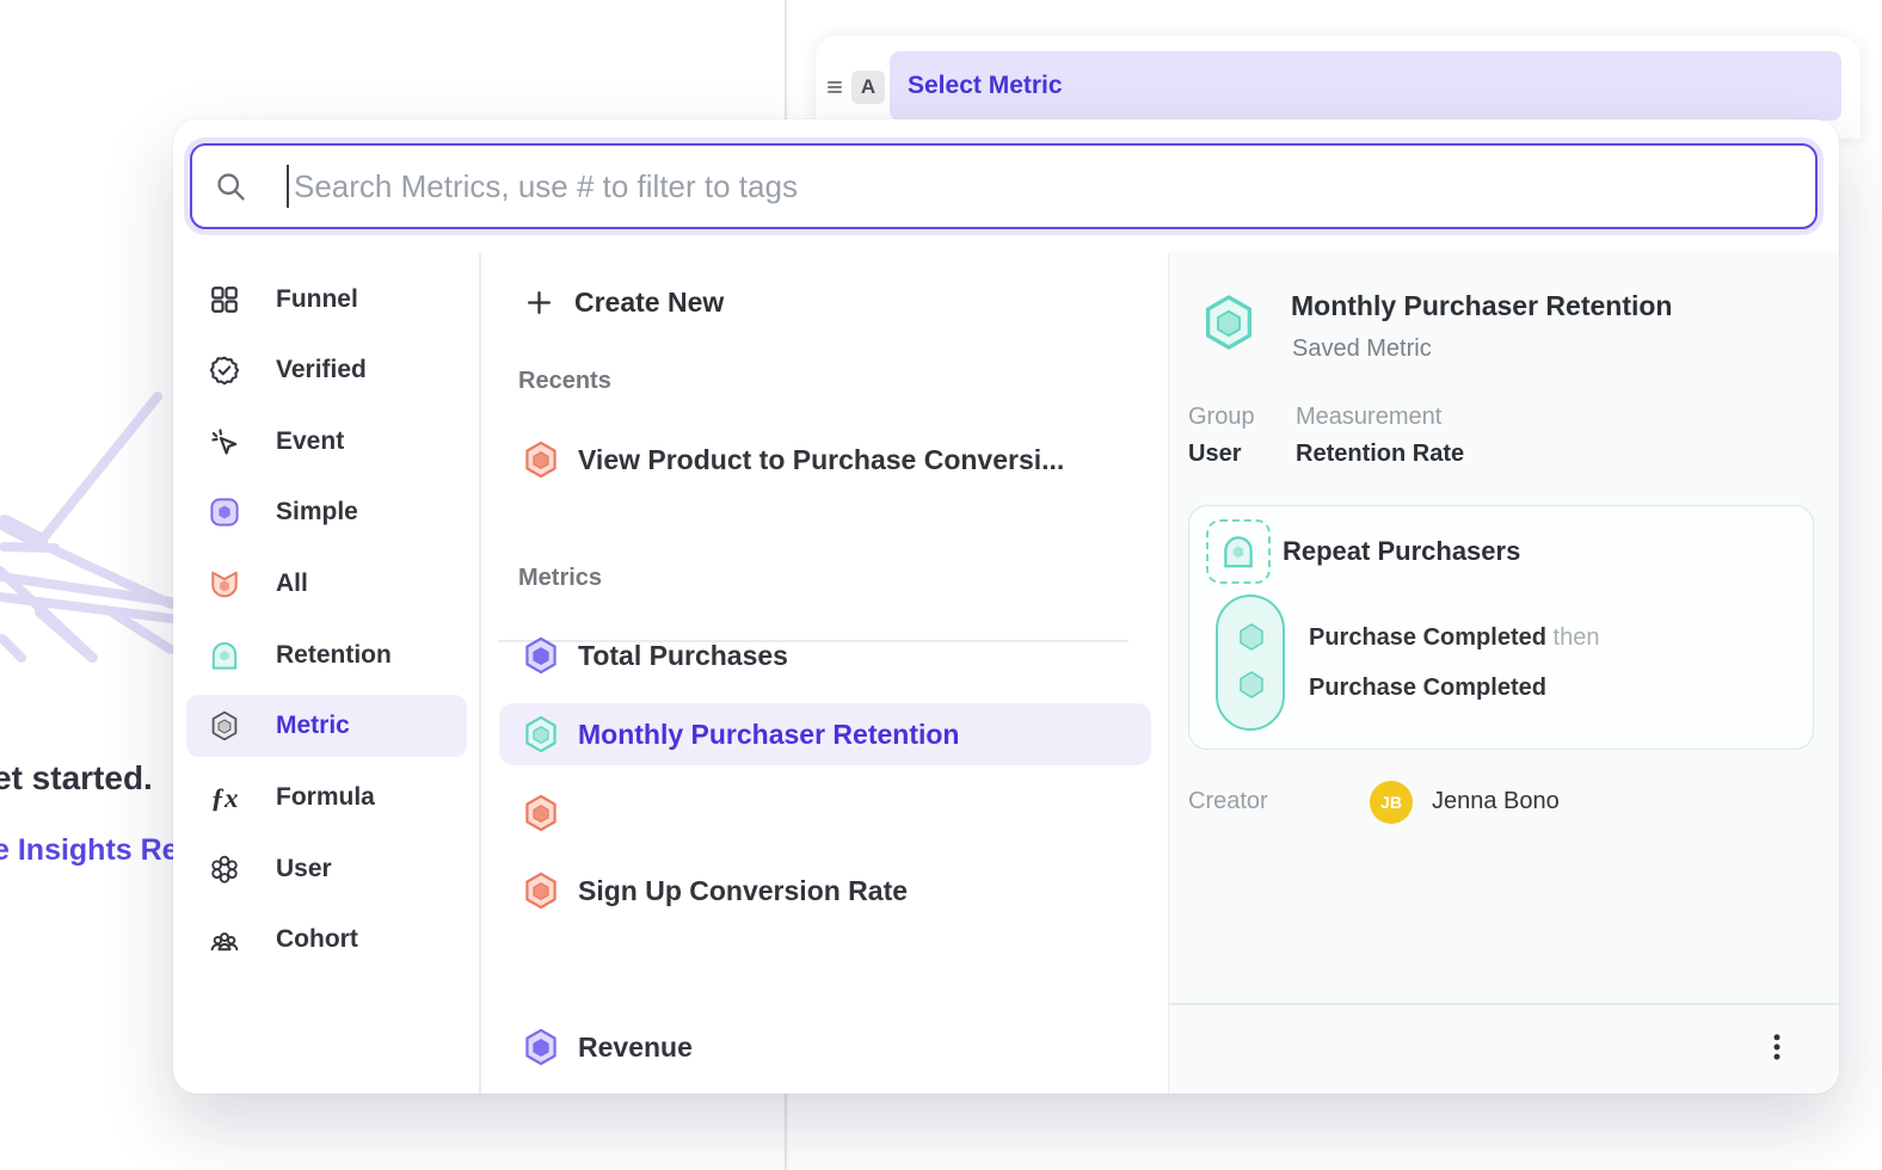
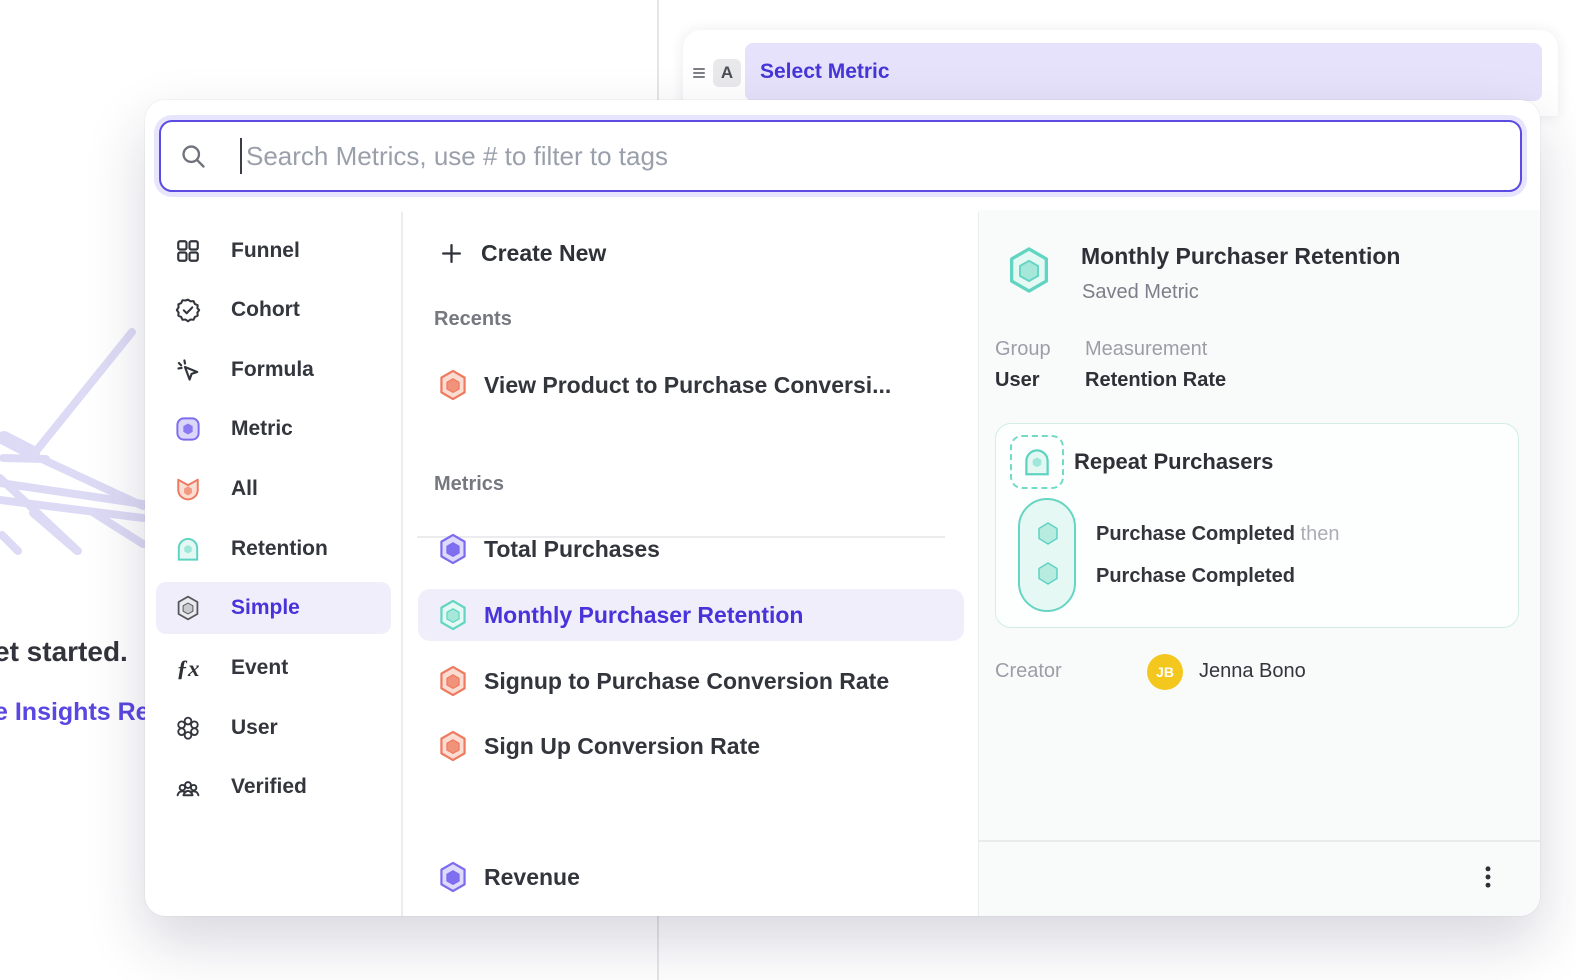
  et started.
  e Insights Re
  A
  Select Metric
  Search Metrics, use # to filter to tags
  Funnel
- Verified
+ Cohort
- Event
+ Formula
- Simple
+ Metric
  All
  Retention
- Metric
+ Simple
  ƒx
- Formula
+ Event
  User
- Cohort
+ Verified
  Create New
  Recents
  View Product to Purchase Conversi...
  Metrics
  Total Purchases
  Monthly Purchaser Retention
+ Signup to Purchase Conversion Rate
  Sign Up Conversion Rate
  Revenue
  Monthly Purchaser Retention
  Saved Metric
  Group
  User
  Measurement
  Retention Rate
  Repeat Purchasers
  Purchase Completed then
  Purchase Completed
  Creator
  JB
  Jenna Bono
